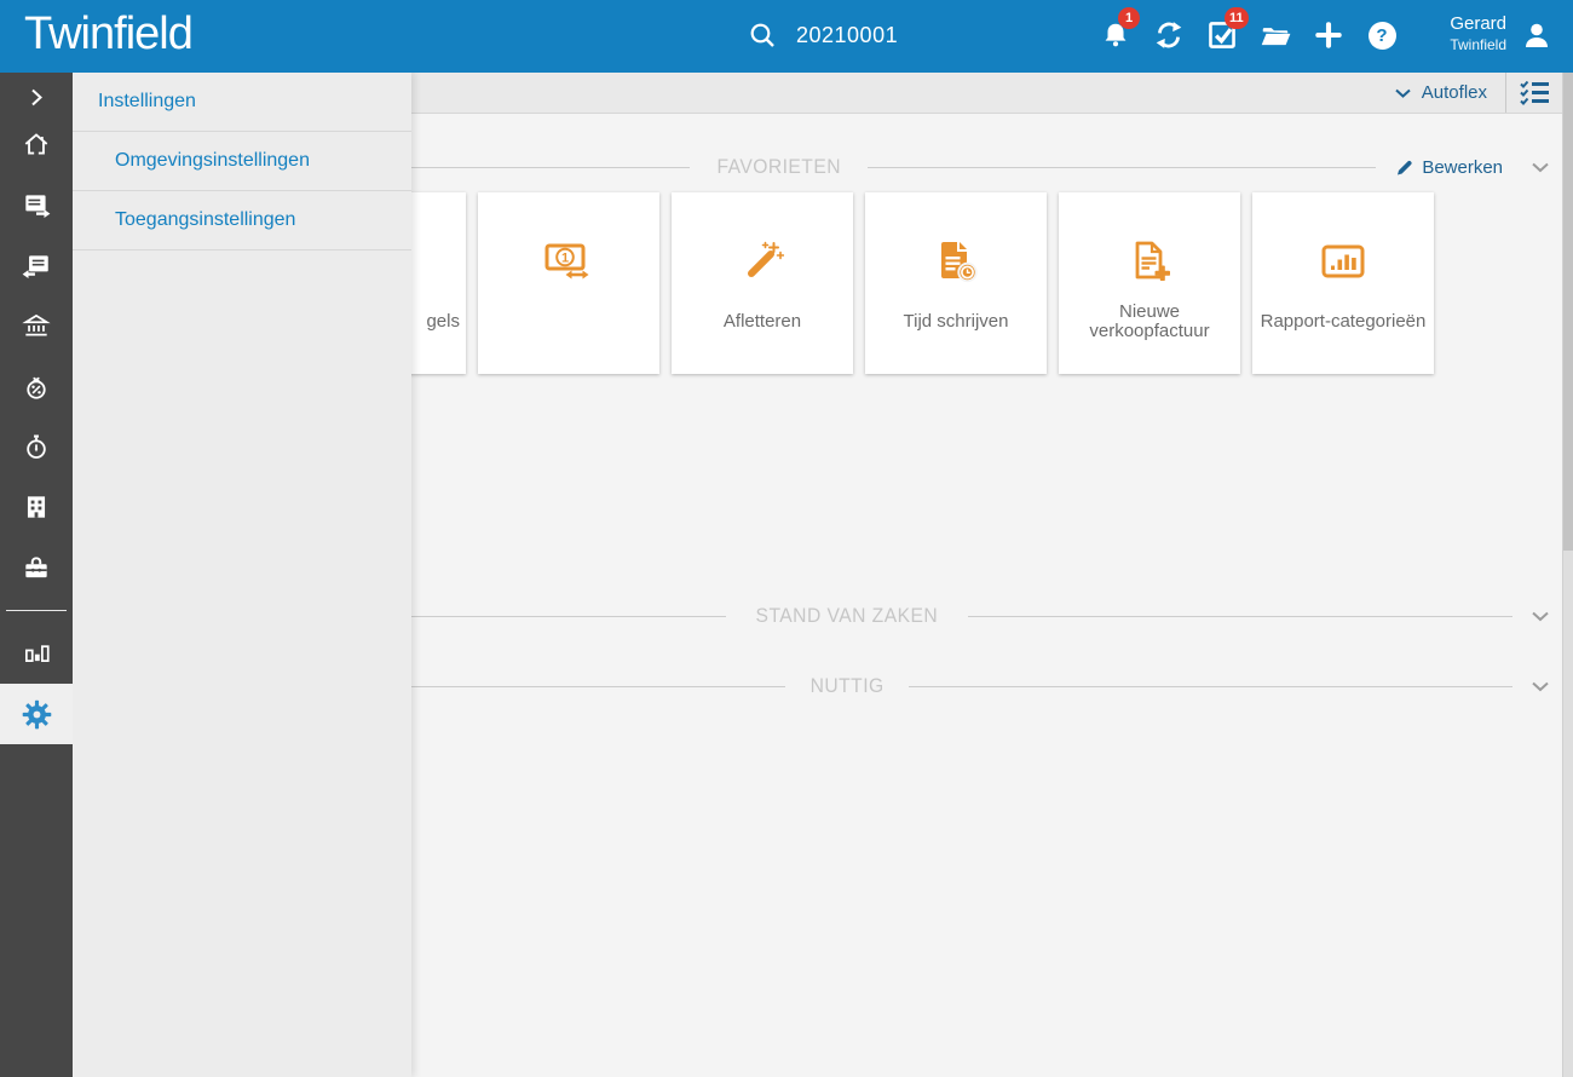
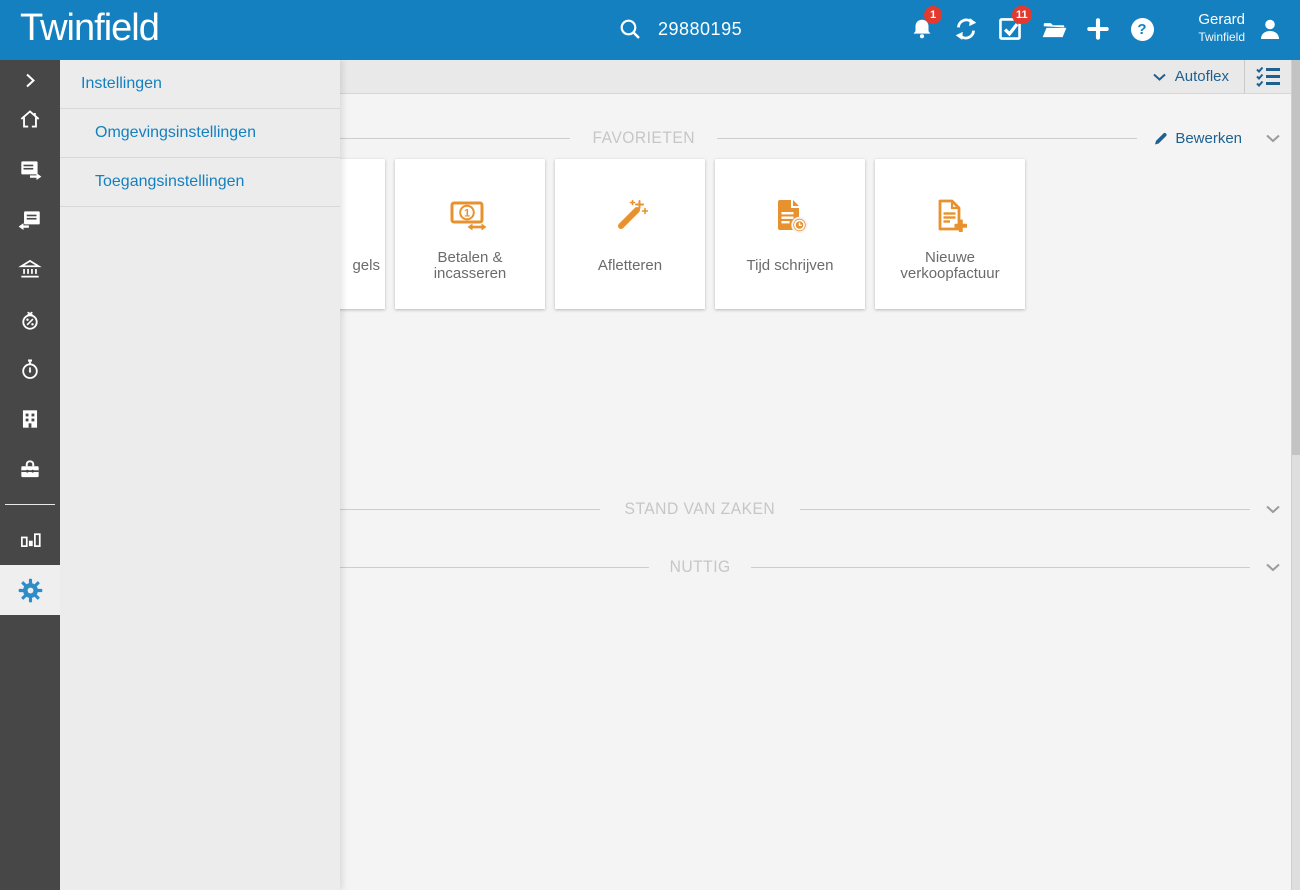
  Autoflex
  FAVORIETEN
  Bewerken
  gels
  1
+ Betalen & incasseren
  Afletteren
  Tijd schrijven
  Nieuwe verkoopfactuur
- Rapport-categorieën
  STAND VAN ZAKEN
  NUTTIG
  Instellingen
  Omgevingsinstellingen
  Toegangsinstellingen
  Twinfield
- 20210001
+ 29880195
  1
  11
  ?
  Gerard
  Twinfield
